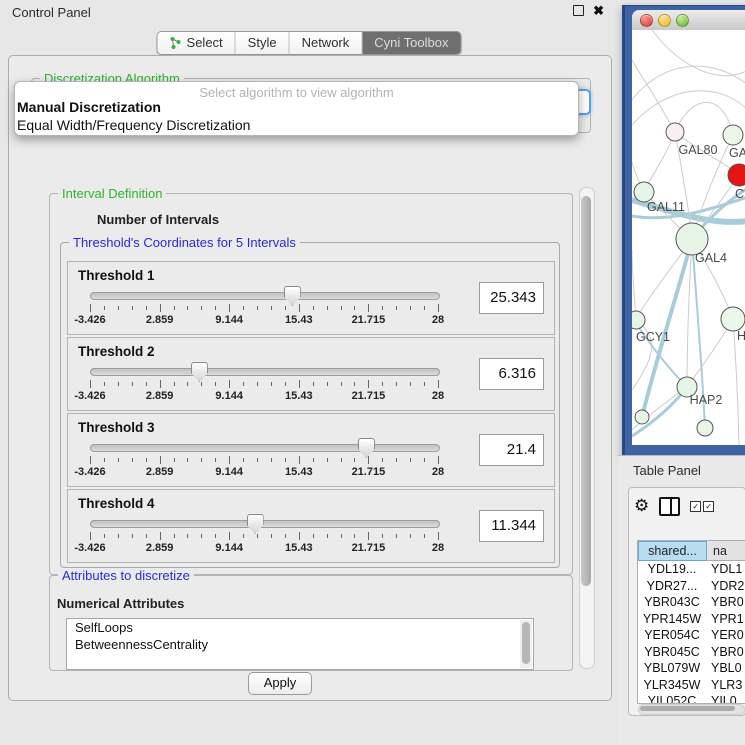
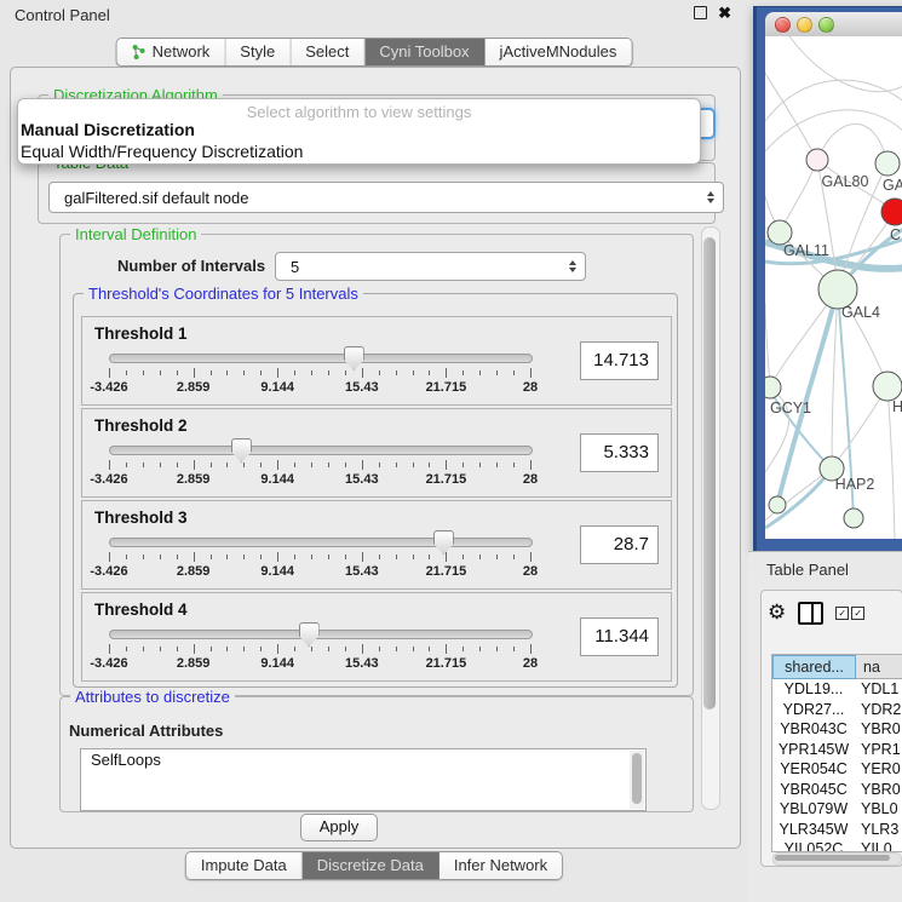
  Control Panel
  ✖
- Select
+ Network
  Style
- Network
+ Select
  Cyni Toolbox
+ jActiveMNodules
  Discretization Algorithm
- Select algorithm to view algorithm
+ Select algorithm to view settings
  Manual Discretization
  Equal Width/Frequency Discretization
+ galFiltered.sif default node
  Interval Definition
  Number of Intervals
+ 5
  Threshold's Coordinates for 5 Intervals
  Threshold 1
  -3.426
  2.859
  9.144
  15.43
  21.715
  28
- 25.343
+ 14.713
  Threshold 2
  -3.426
  2.859
  9.144
  15.43
  21.715
  28
- 6.316
+ 5.333
  Threshold 3
  -3.426
  2.859
  9.144
  15.43
  21.715
  28
- 21.4
+ 28.7
  Threshold 4
  -3.426
  2.859
  9.144
  15.43
  21.715
  28
  11.344
  Attributes to discretize
  Numerical Attributes
  SelfLoops
- BetweennessCentrality
  Apply
+ Impute Data
+ Discretize Data
+ Infer Network
  GAL80
  GA
  C
  GAL11
  GAL4
  GCY1
  H
  HAP2
  Table Panel
  ⚙
  ✓
  ✓
  shared...
  na
  YDL19...
  YDL1
  YDR27...
  YDR2
  YBR043C
  YBR0
  YPR145W
  YPR1
  YER054C
  YER0
  YBR045C
  YBR0
  YBL079W
  YBL0
  YLR345W
  YLR3
  YIL052C
  YIL0
